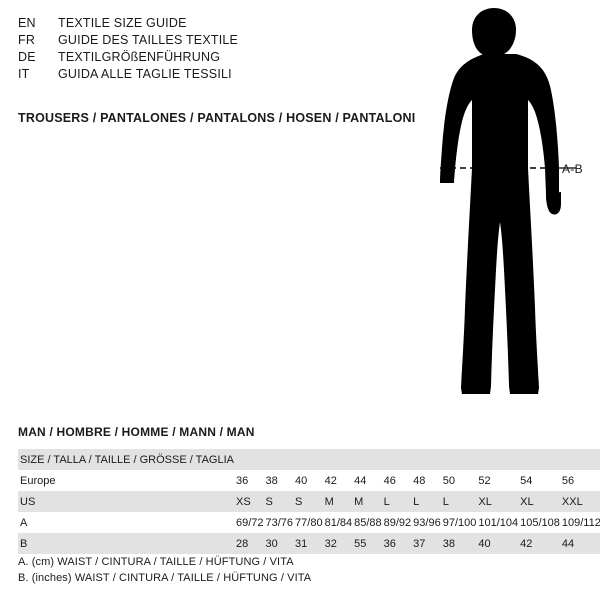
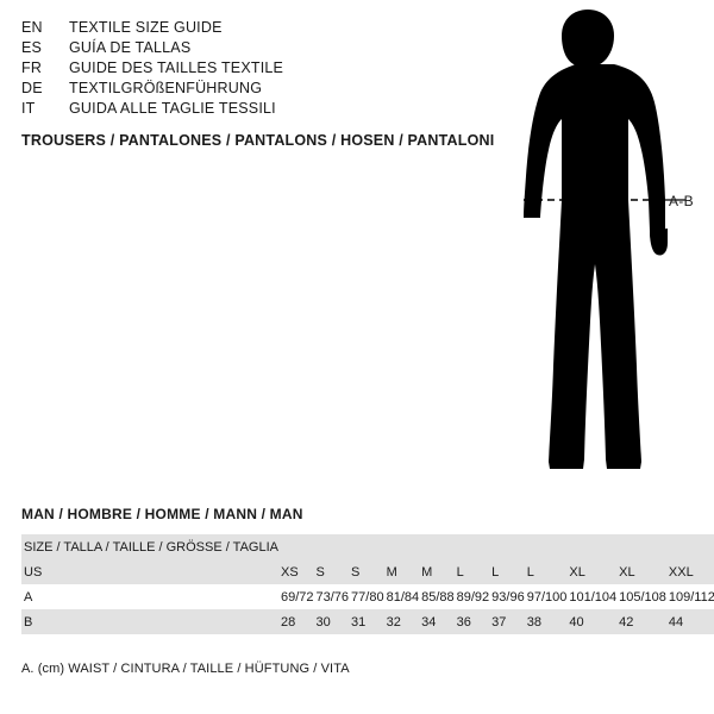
  EN
  TEXTILE SIZE GUIDE
+ ES
+ GUÍA DE TALLAS
  FR
  GUIDE DES TAILLES TEXTILE
  DE
  TEXTILGRÖßENFÜHRUNG
  IT
  GUIDA ALLE TAGLIE TESSILI
  TROUSERS / PANTALONES / PANTALONS / HOSEN / PANTALONI
  A-B
  MAN / HOMBRE / HOMME / MANN / MAN
  SIZE / TALLA / TAILLE / GRÖSSE / TAGLIA
- Europe	36	38	40	42	44	46	48	50	52	54	56
  US	XS	S	S	M	M	L	L	L	XL	XL	XXL
  A	69/72	73/76	77/80	81/84	85/88	89/92	93/96	97/100	101/104	105/108	109/112
- B	28	30	31	32	55	36	37	38	40	42	44
+ B	28	30	31	32	34	36	37	38	40	42	44
  A. (cm) WAIST / CINTURA / TAILLE / HÜFTUNG / VITA
- B. (inches) WAIST / CINTURA / TAILLE / HÜFTUNG / VITA
